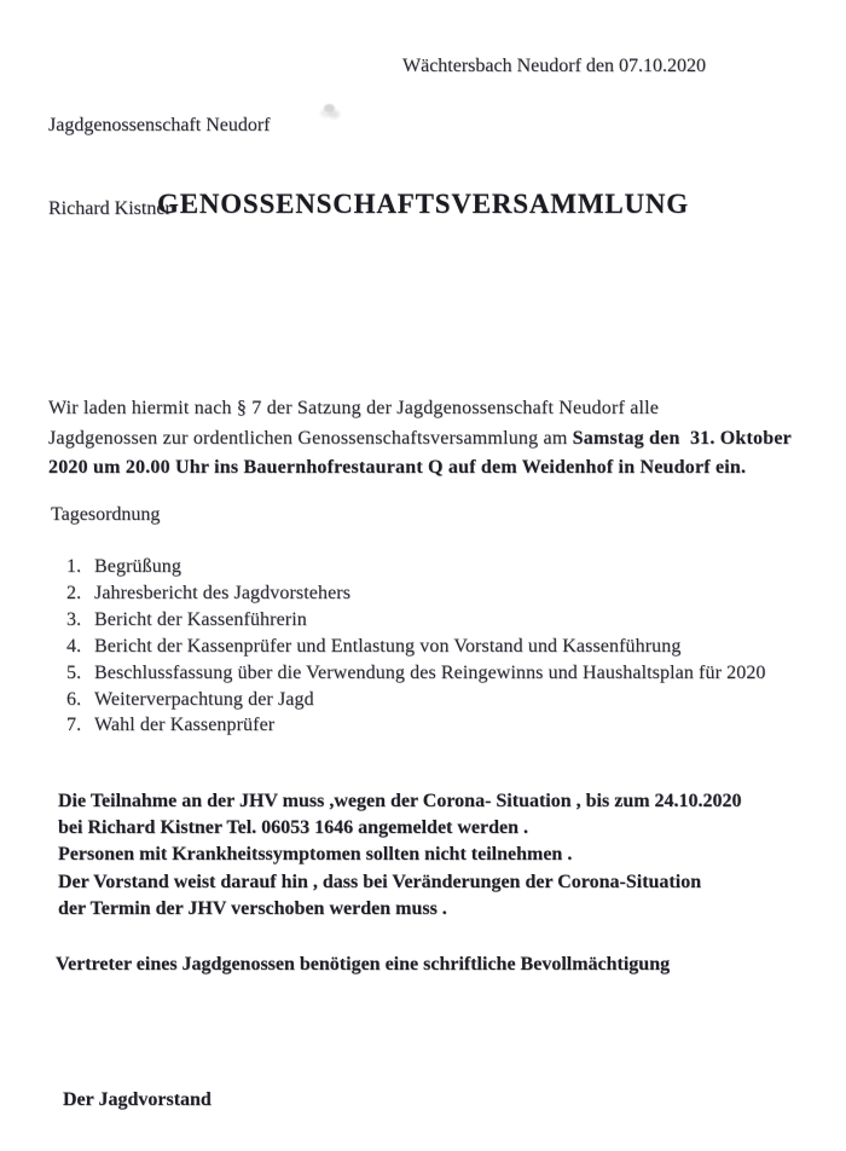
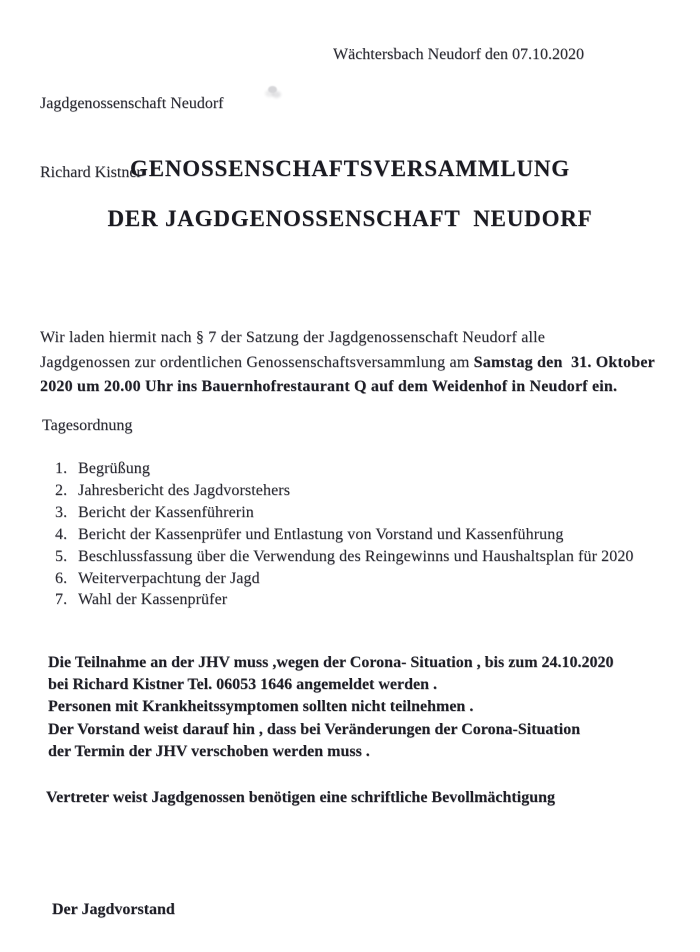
  Jagdgenossenschaft Neudorf
  Richard Kistner
  Wächtersbach Neudorf den 07.10.2020
  GENOSSENSCHAFTSVERSAMMLUNG
+ DER JAGDGENOSSENSCHAFT NEUDORF
  Wir laden hiermit nach § 7 der Satzung der Jagdgenossenschaft Neudorf alle
  Jagdgenossen zur ordentlichen Genossenschaftsversammlung am Samstag den 31. Oktober
  2020 um 20.00 Uhr ins Bauernhofrestaurant Q auf dem Weidenhof in Neudorf ein.
  Tagesordnung
  1. Begrüßung
  2. Jahresbericht des Jagdvorstehers
  3. Bericht der Kassenführerin
  4. Bericht der Kassenprüfer und Entlastung von Vorstand und Kassenführung
  5. Beschlussfassung über die Verwendung des Reingewinns und Haushaltsplan für 2020
  6. Weiterverpachtung der Jagd
  7. Wahl der Kassenprüfer
  Die Teilnahme an der JHV muss ,wegen der Corona- Situation , bis zum 24.10.2020
  bei Richard Kistner Tel. 06053 1646 angemeldet werden .
  Personen mit Krankheitssymptomen sollten nicht teilnehmen .
  Der Vorstand weist darauf hin , dass bei Veränderungen der Corona-Situation
  der Termin der JHV verschoben werden muss .
- Vertreter eines Jagdgenossen benötigen eine schriftliche Bevollmächtigung
+ Vertreter weist Jagdgenossen benötigen eine schriftliche Bevollmächtigung
  Der Jagdvorstand
